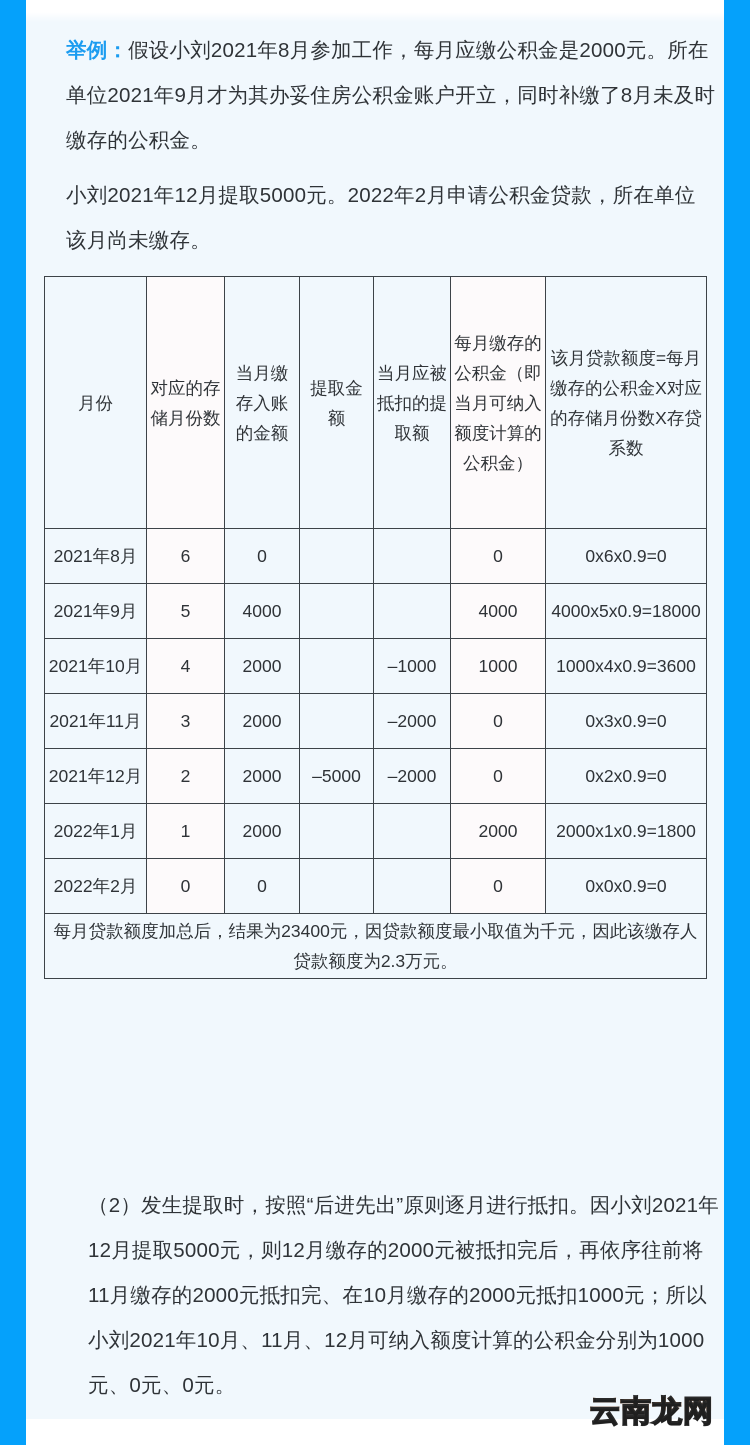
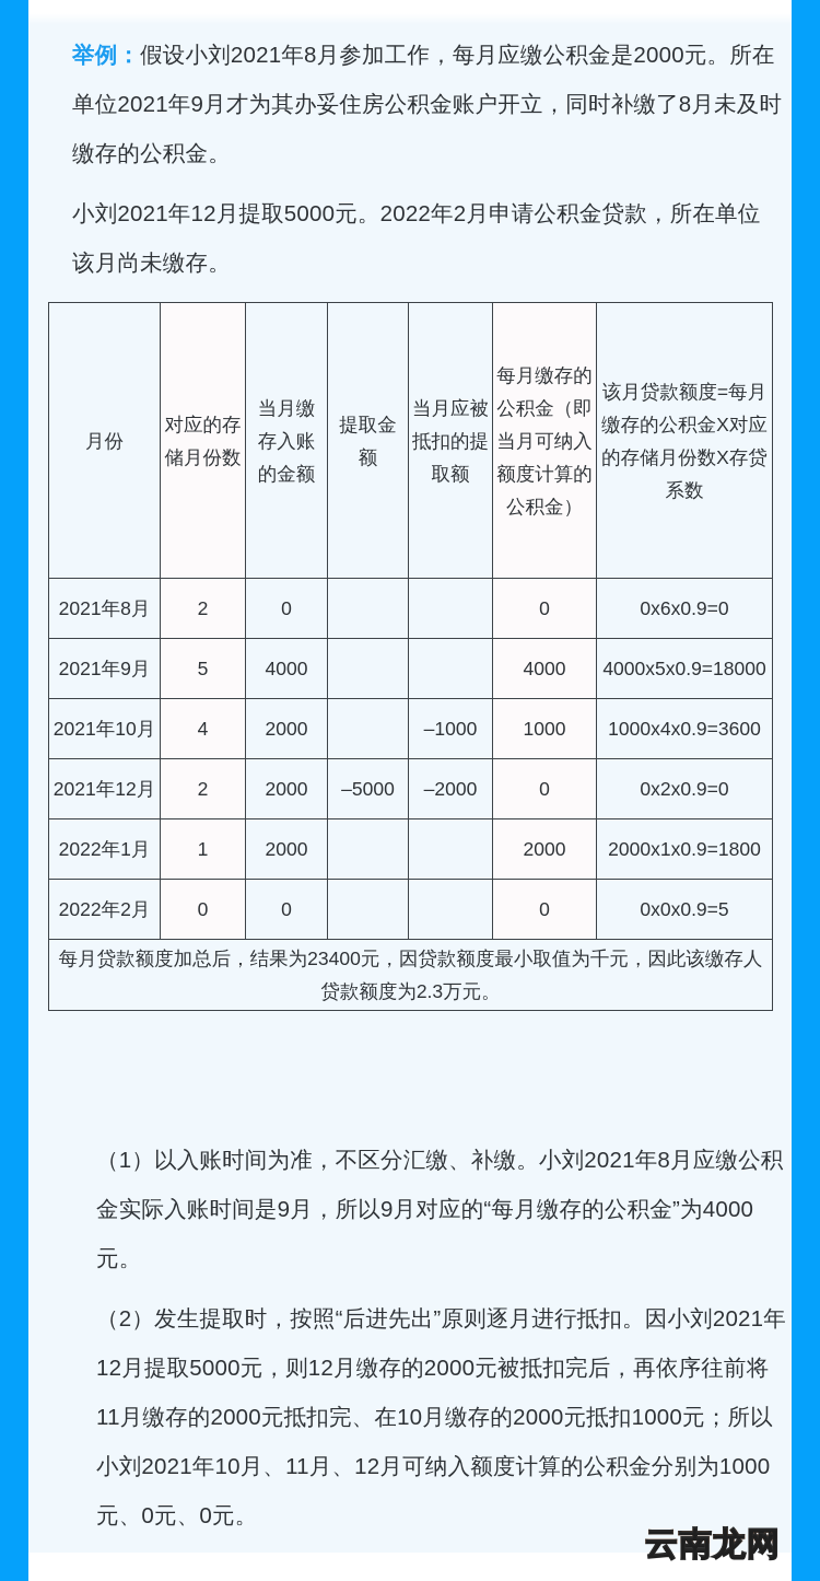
  举例：假设小刘2021年8月参加工作，每月应缴公积金是2000元。所在单位2021年9月才为其办妥住房公积金账户开立，同时补缴了8月未及时缴存的公积金。
  小刘2021年12月提取5000元。2022年2月申请公积金贷款，所在单位该月尚未缴存。
  月份	对应的存储月份数	当月缴存入账的金额	提取金额	当月应被抵扣的提取额	每月缴存的公积金（即当月可纳入额度计算的公积金）	该月贷款额度=每月缴存的公积金X对应的存储月份数X存贷系数
- 2021年8月	6	0			0	0x6x0.9=0
+ 2021年8月	2	0			0	0x6x0.9=0
  2021年9月	5	4000			4000	4000x5x0.9=18000
  2021年10月	4	2000		–1000	1000	1000x4x0.9=3600
- 2021年11月	3	2000		–2000	0	0x3x0.9=0
  2021年12月	2	2000	–5000	–2000	0	0x2x0.9=0
  2022年1月	1	2000			2000	2000x1x0.9=1800
- 2022年2月	0	0			0	0x0x0.9=0
+ 2022年2月	0	0			0	0x0x0.9=5
  每月贷款额度加总后，结果为23400元，因贷款额度最小取值为千元，因此该缴存人贷款额度为2.3万元。
+ （1）以入账时间为准，不区分汇缴、补缴。小刘2021年8月应缴公积金实际入账时间是9月，所以9月对应的“每月缴存的公积金”为4000元。
  （2）发生提取时，按照“后进先出”原则逐月进行抵扣。因小刘2021年12月提取5000元，则12月缴存的2000元被抵扣完后，再依序往前将11月缴存的2000元抵扣完、在10月缴存的2000元抵扣1000元；所以小刘2021年10月、11月、12月可纳入额度计算的公积金分别为1000元、0元、0元。
  云南龙网
